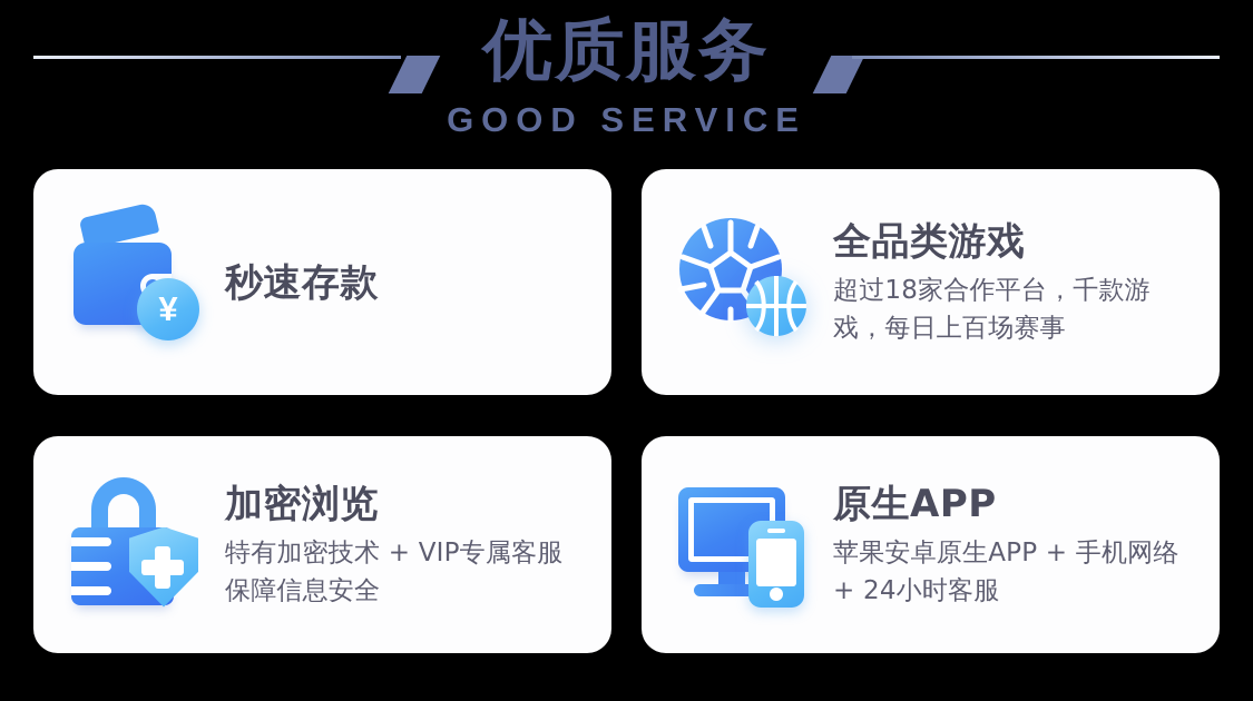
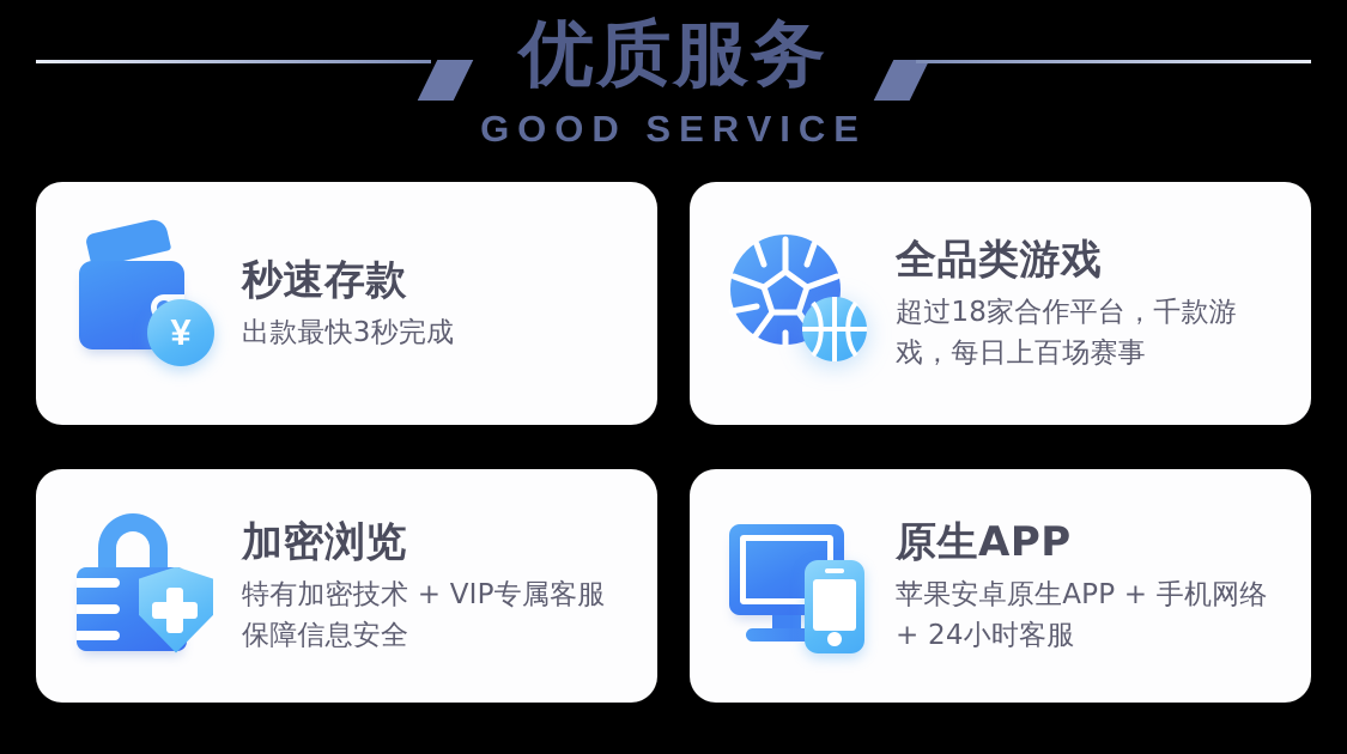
  优质服务
  GOOD SERVICE
  ¥
  秒速存款
+ 出款最快3秒完成
  全品类游戏
  超过18家合作平台，千款游戏，每日上百场赛事
  加密浏览
  特有加密技术 + VIP专属客服保障信息安全
  原生APP
  苹果安卓原生APP + 手机网络 + 24小时客服
